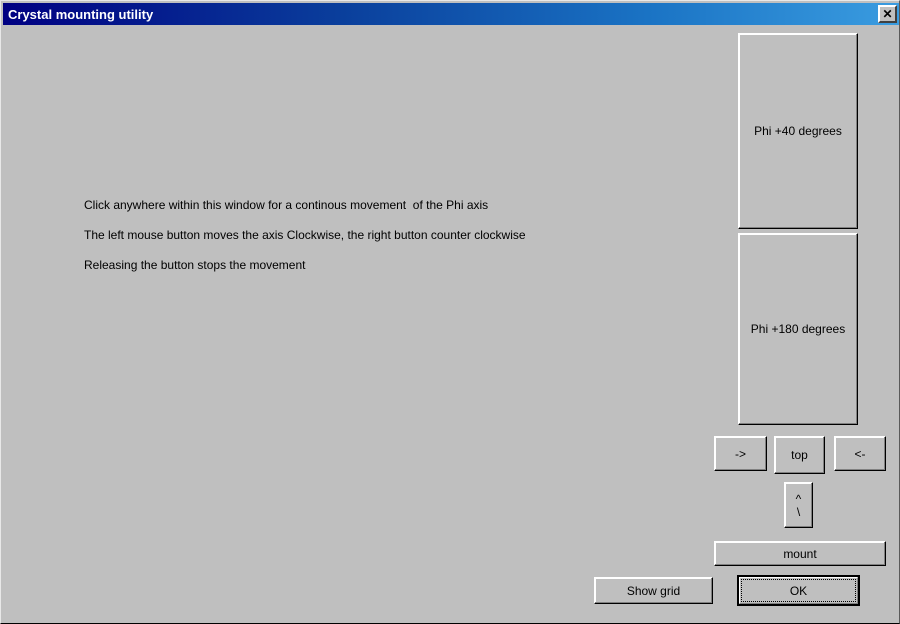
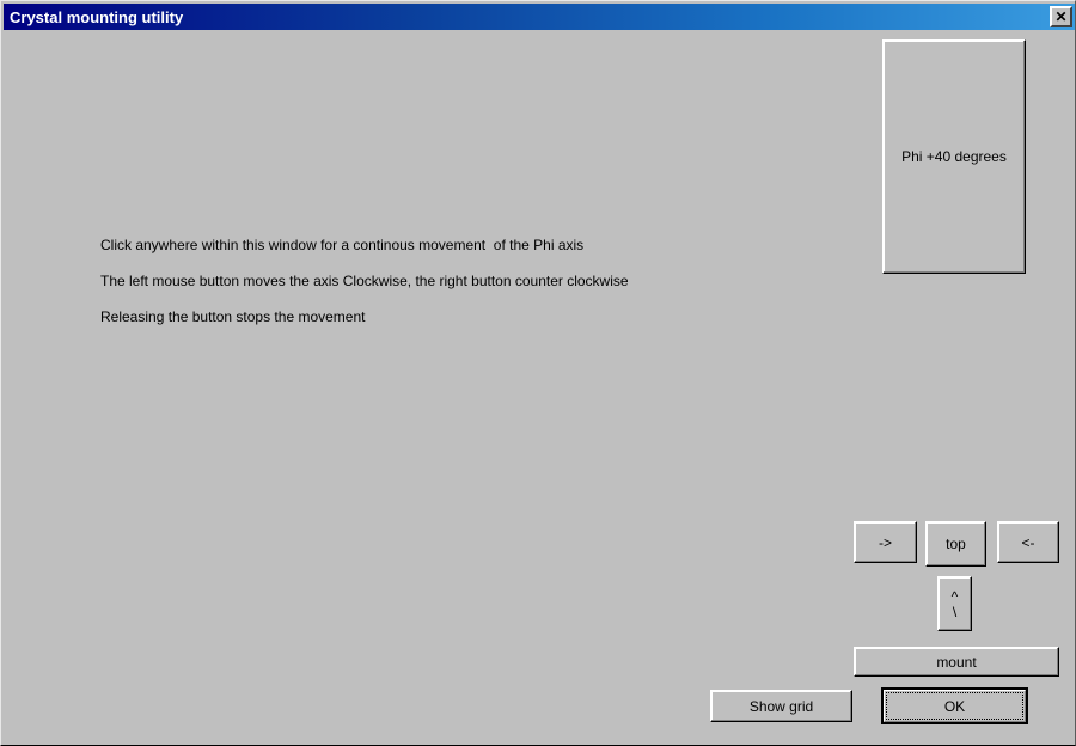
  Crystal mounting utility
  ✕
  Click anywhere within this window for a continous movement of the Phi axis
  The left mouse button moves the axis Clockwise, the right button counter clockwise
  Releasing the button stops the movement
  Phi +40 degrees
- Phi +180 degrees
  ->
  top
  <-
  ^
  \
  mount
  Show grid
  OK
